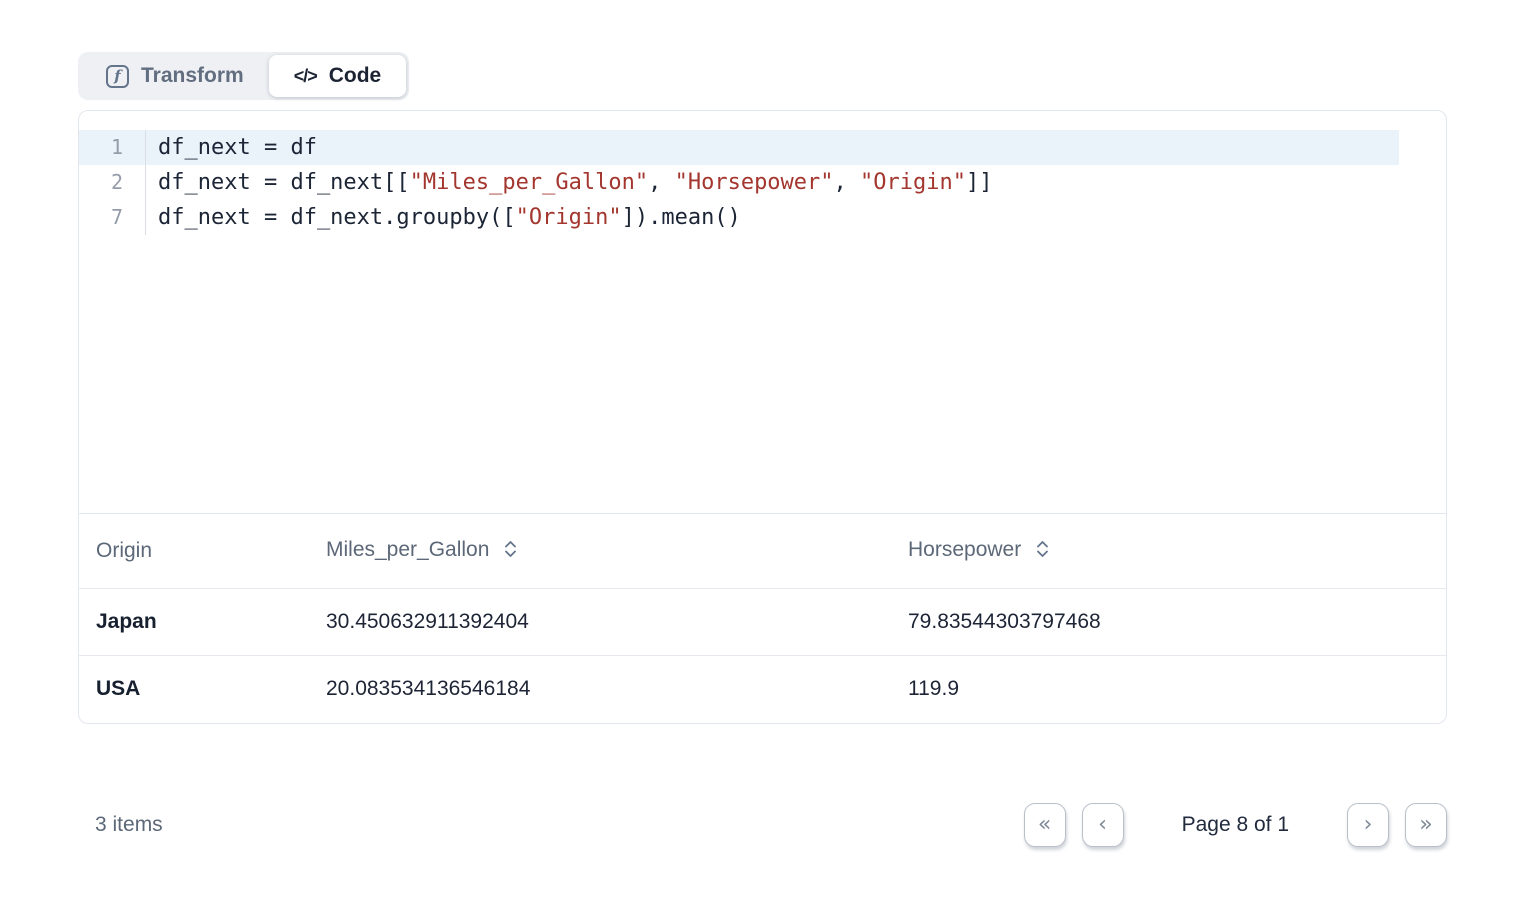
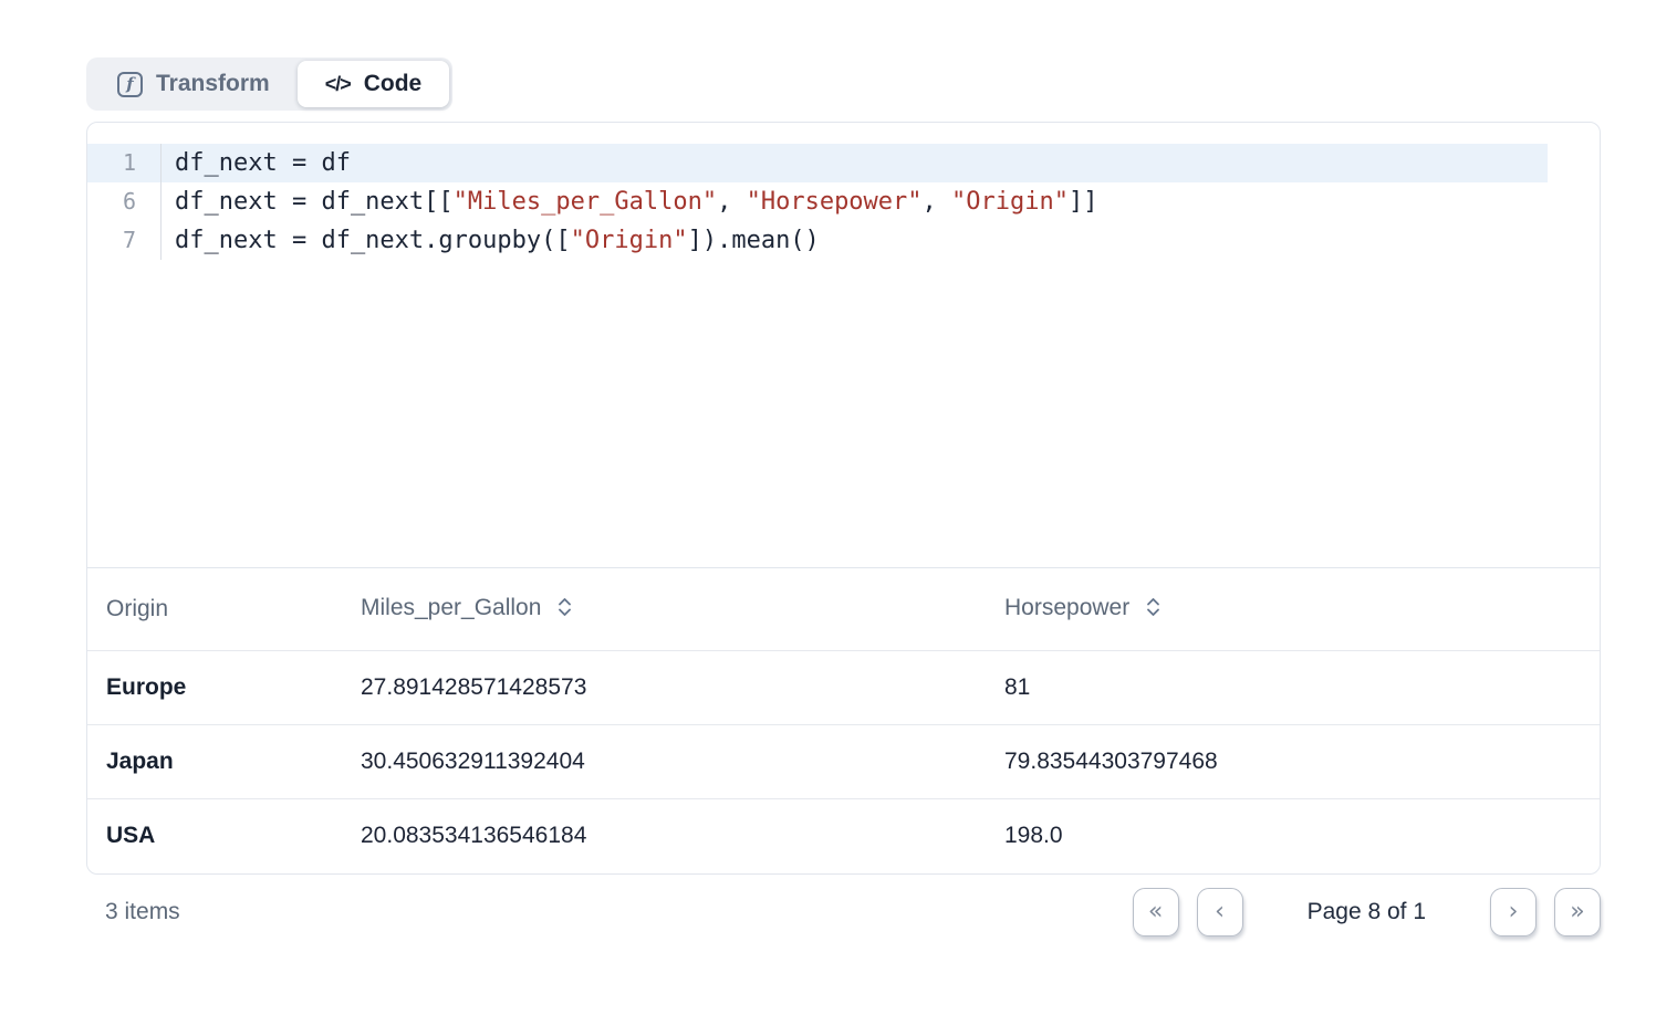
  f
  Transform
  </>
  Code
  1
  df_next = df
- 2
+ 6
  df_next = df_next[["Miles_per_Gallon", "Horsepower", "Origin"]]
  7
  df_next = df_next.groupby(["Origin"]).mean()
  Origin	Miles_per_Gallon	Horsepower
+ Europe	27.891428571428573	81
  Japan	30.450632911392404	79.83544303797468
- USA	20.083534136546184	119.9
+ USA	20.083534136546184	198.0
  3 items
  «
  ‹
  Page 8 of 1
  ›
  »
